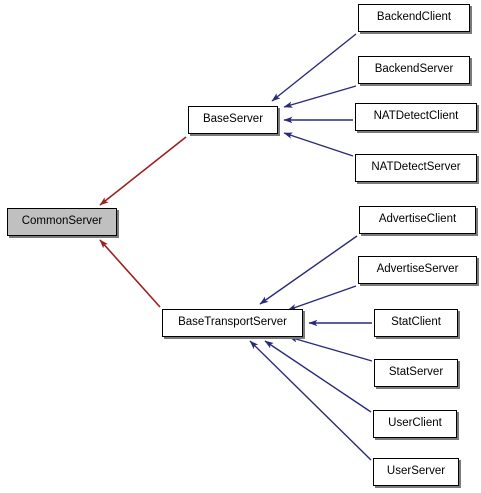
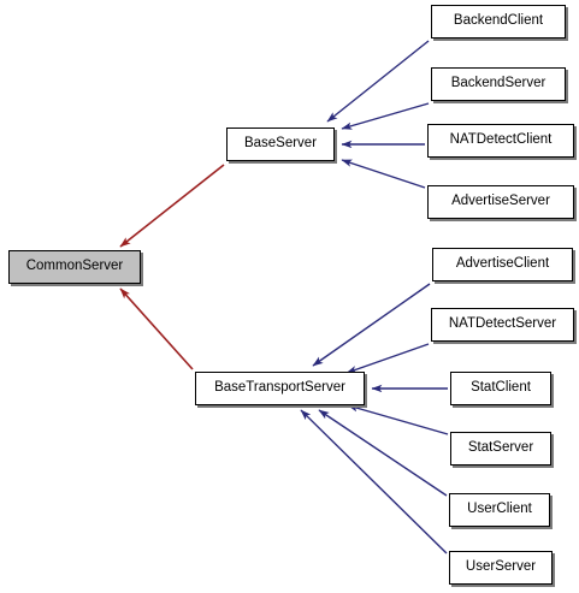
  CommonServer
  BaseServer
  BaseTransportServer
  BackendClient
  BackendServer
  NATDetectClient
- NATDetectServer
+ AdvertiseServer
  AdvertiseClient
- AdvertiseServer
+ NATDetectServer
  StatClient
  StatServer
  UserClient
  UserServer
